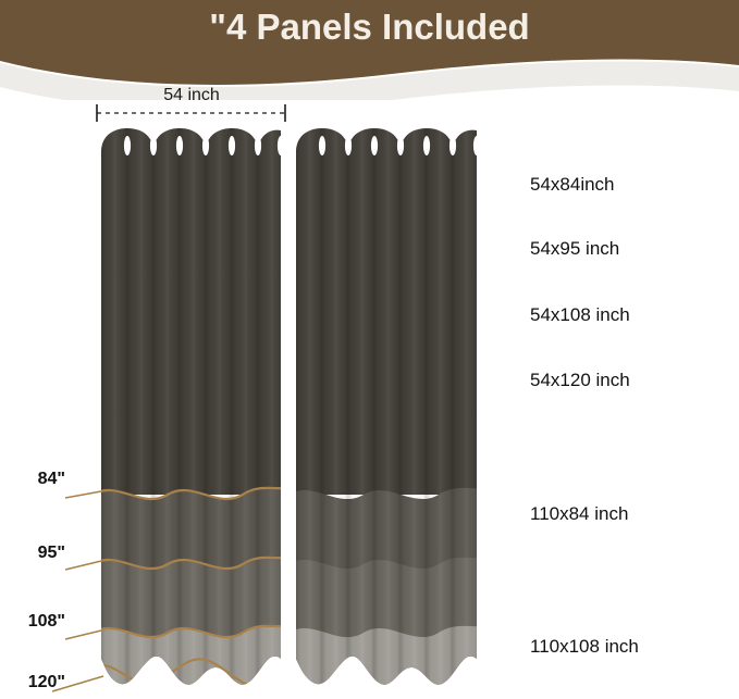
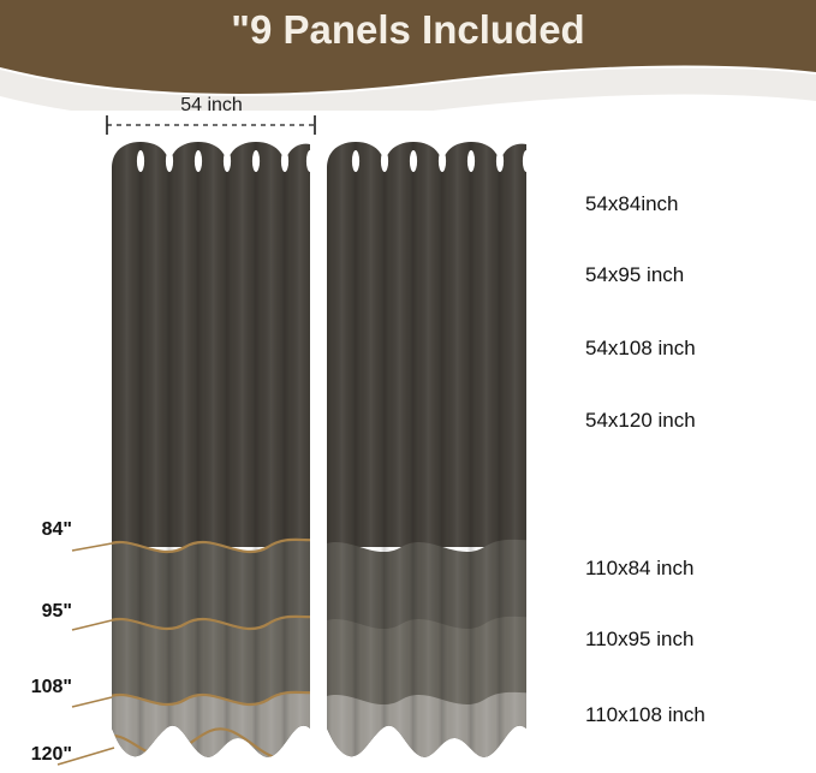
- "4 Panels Included
+ "9 Panels Included
  54 inch
  84"
  95"
  108"
  120"
  54x84inch
  54x95 inch
  54x108 inch
  54x120 inch
  110x84 inch
+ 110x95 inch
  110x108 inch
